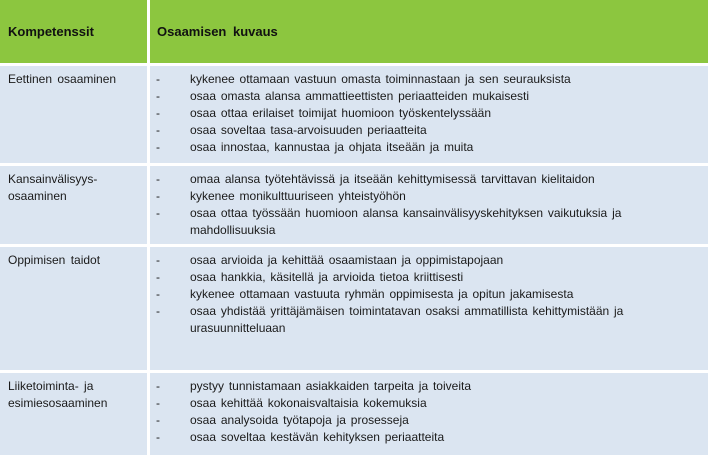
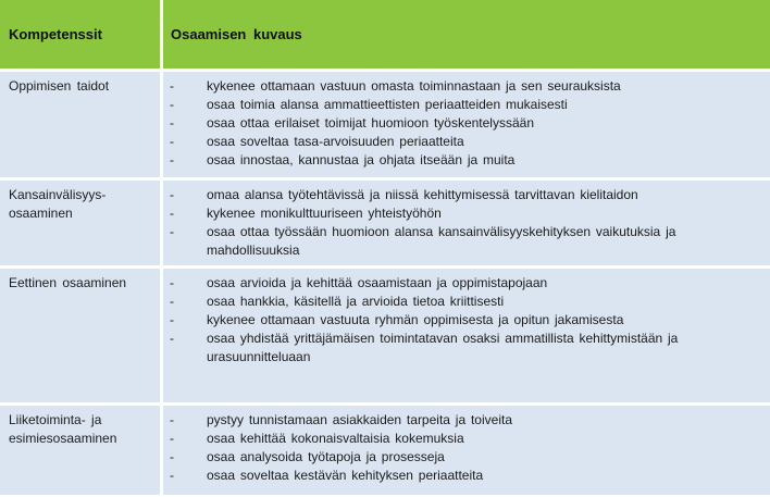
  Kompetenssit
  Osaamisen kuvaus
- Eettinen osaaminen
+ Oppimisen taidot
  -
  kykenee ottamaan vastuun omasta toiminnastaan ja sen seurauksista
  -
- osaa omasta alansa ammattieettisten periaatteiden mukaisesti
+ osaa toimia alansa ammattieettisten periaatteiden mukaisesti
  -
  osaa ottaa erilaiset toimijat huomioon työskentelyssään
  -
  osaa soveltaa tasa-arvoisuuden periaatteita
  -
  osaa innostaa, kannustaa ja ohjata itseään ja muita
  Kansainvälisyys-osaaminen
  -
- omaa alansa työtehtävissä ja itseään kehittymisessä tarvittavan kielitaidon
+ omaa alansa työtehtävissä ja niissä kehittymisessä tarvittavan kielitaidon
  -
  kykenee monikulttuuriseen yhteistyöhön
  -
  osaa ottaa työssään huomioon alansa kansainvälisyyskehityksen vaikutuksia ja mahdollisuuksia
- Oppimisen taidot
+ Eettinen osaaminen
  -
  osaa arvioida ja kehittää osaamistaan ja oppimistapojaan
  -
  osaa hankkia, käsitellä ja arvioida tietoa kriittisesti
  -
  kykenee ottamaan vastuuta ryhmän oppimisesta ja opitun jakamisesta
  -
  osaa yhdistää yrittäjämäisen toimintatavan osaksi ammatillista kehittymistään ja urasuunnitteluaan
  Liiketoiminta- ja esimiesosaaminen
  -
  pystyy tunnistamaan asiakkaiden tarpeita ja toiveita
  -
  osaa kehittää kokonaisvaltaisia kokemuksia
  -
  osaa analysoida työtapoja ja prosesseja
  -
  osaa soveltaa kestävän kehityksen periaatteita
